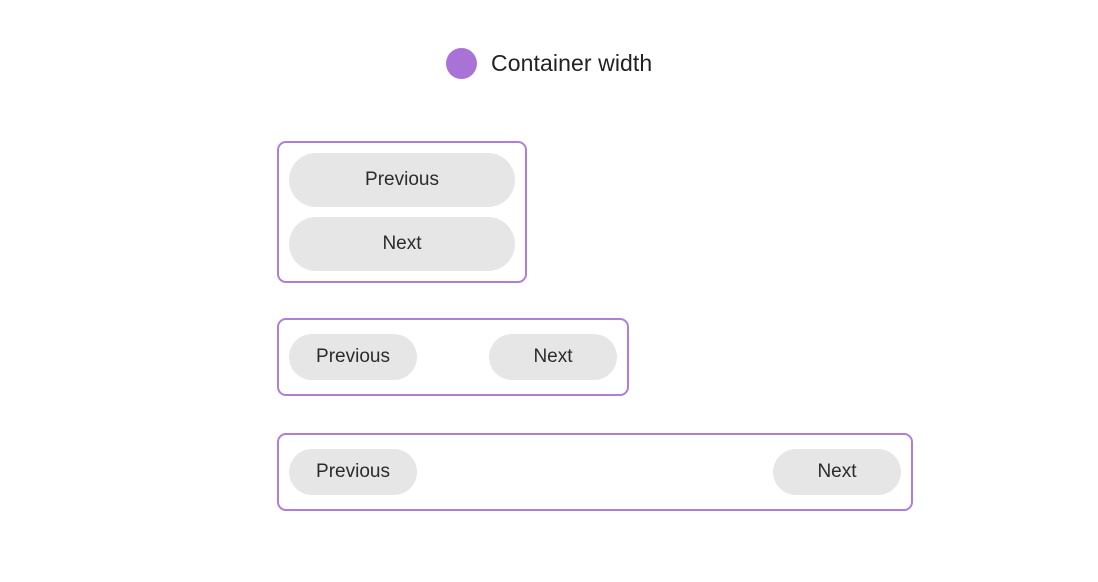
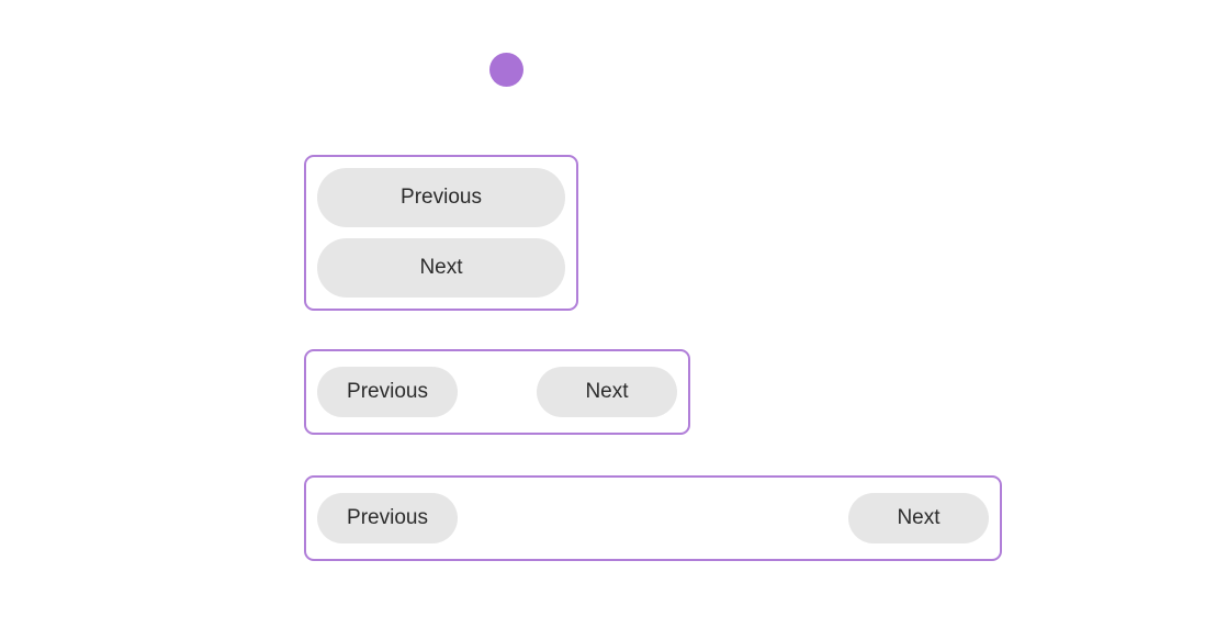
- Container width
  Previous
  Next
  Previous
  Next
  Previous
  Next
